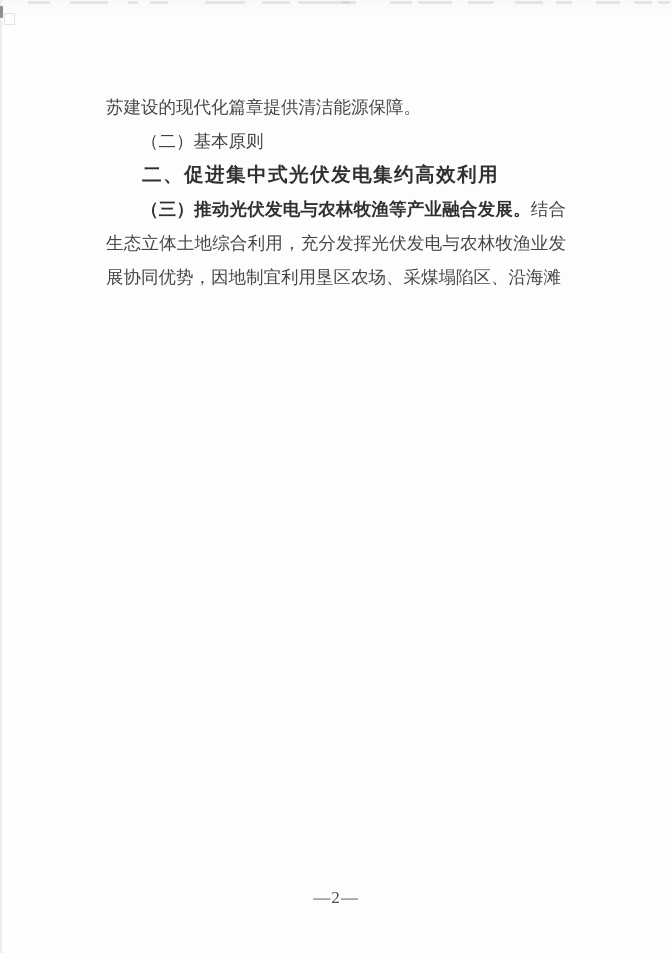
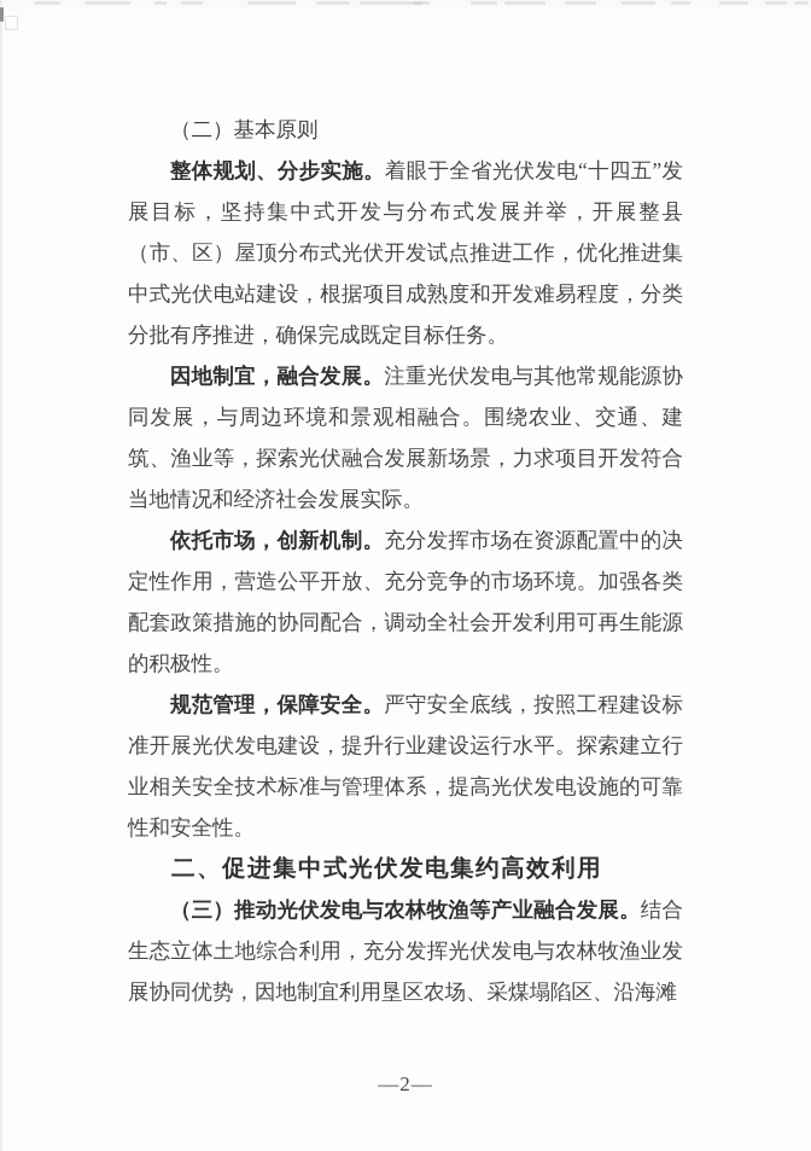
- 苏建设的现代化篇章提供清洁能源保障。
  （二）基本原则
+ 整体规划、分步实施。着眼于全省光伏发电“十四五”发展目标，坚持集中式开发与分布式发展并举，开展整县（市、区）屋顶分布式光伏开发试点推进工作，优化推进集中式光伏电站建设，根据项目成熟度和开发难易程度，分类分批有序推进，确保完成既定目标任务。
+ 因地制宜，融合发展。注重光伏发电与其他常规能源协同发展，与周边环境和景观相融合。围绕农业、交通、建筑、渔业等，探索光伏融合发展新场景，力求项目开发符合当地情况和经济社会发展实际。
+ 依托市场，创新机制。充分发挥市场在资源配置中的决定性作用，营造公平开放、充分竞争的市场环境。加强各类配套政策措施的协同配合，调动全社会开发利用可再生能源的积极性。
+ 规范管理，保障安全。严守安全底线，按照工程建设标准开展光伏发电建设，提升行业建设运行水平。探索建立行业相关安全技术标准与管理体系，提高光伏发电设施的可靠性和安全性。
  二、促进集中式光伏发电集约高效利用
  （三）推动光伏发电与农林牧渔等产业融合发展。结合生态立体土地综合利用，充分发挥光伏发电与农林牧渔业发展协同优势，因地制宜利用垦区农场、采煤塌陷区、沿海滩
  —2—
